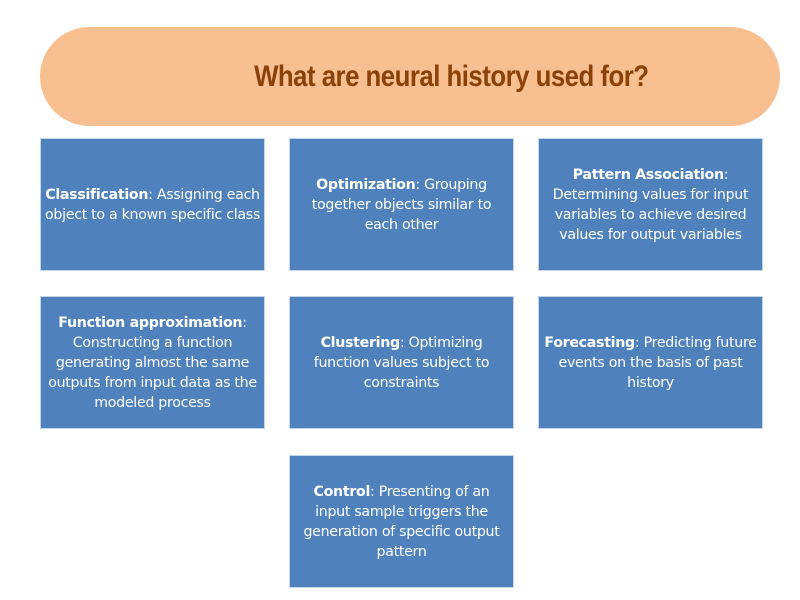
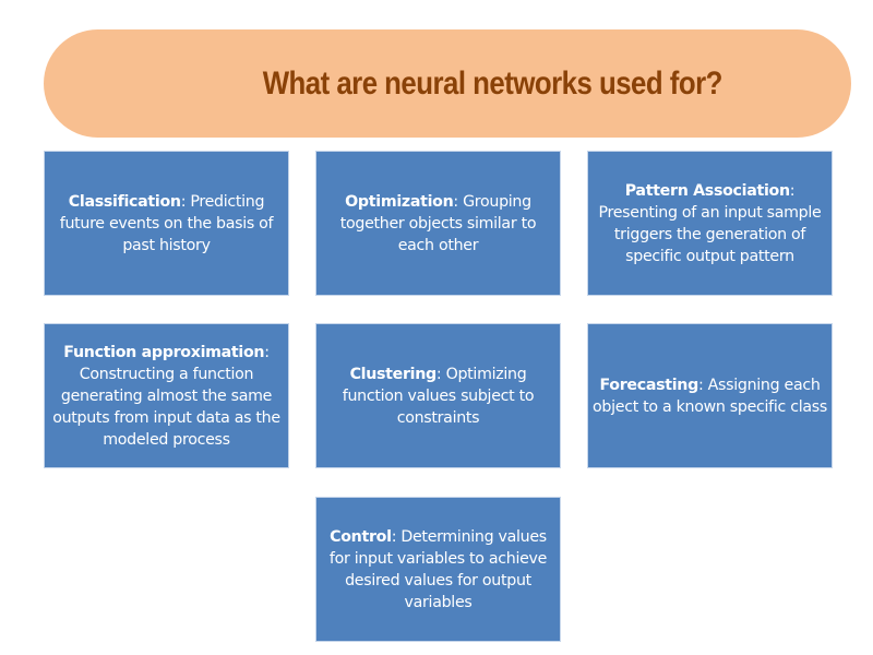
- What are neural history used for?
+ What are neural networks used for?
- Classification: Assigning each object to a known specific class
+ Classification: Predicting future events on the basis of past history
  Optimization: Grouping together objects similar to each other
- Pattern Association: Determining values for input variables to achieve desired values for output variables
+ Pattern Association: Presenting of an input sample triggers the generation of specific output pattern
  Function approximation: Constructing a function generating almost the same outputs from input data as the modeled process
  Clustering: Optimizing function values subject to constraints
- Forecasting: Predicting future events on the basis of past history
+ Forecasting: Assigning each object to a known specific class
- Control: Presenting of an input sample triggers the generation of specific output pattern
+ Control: Determining values for input variables to achieve desired values for output variables
